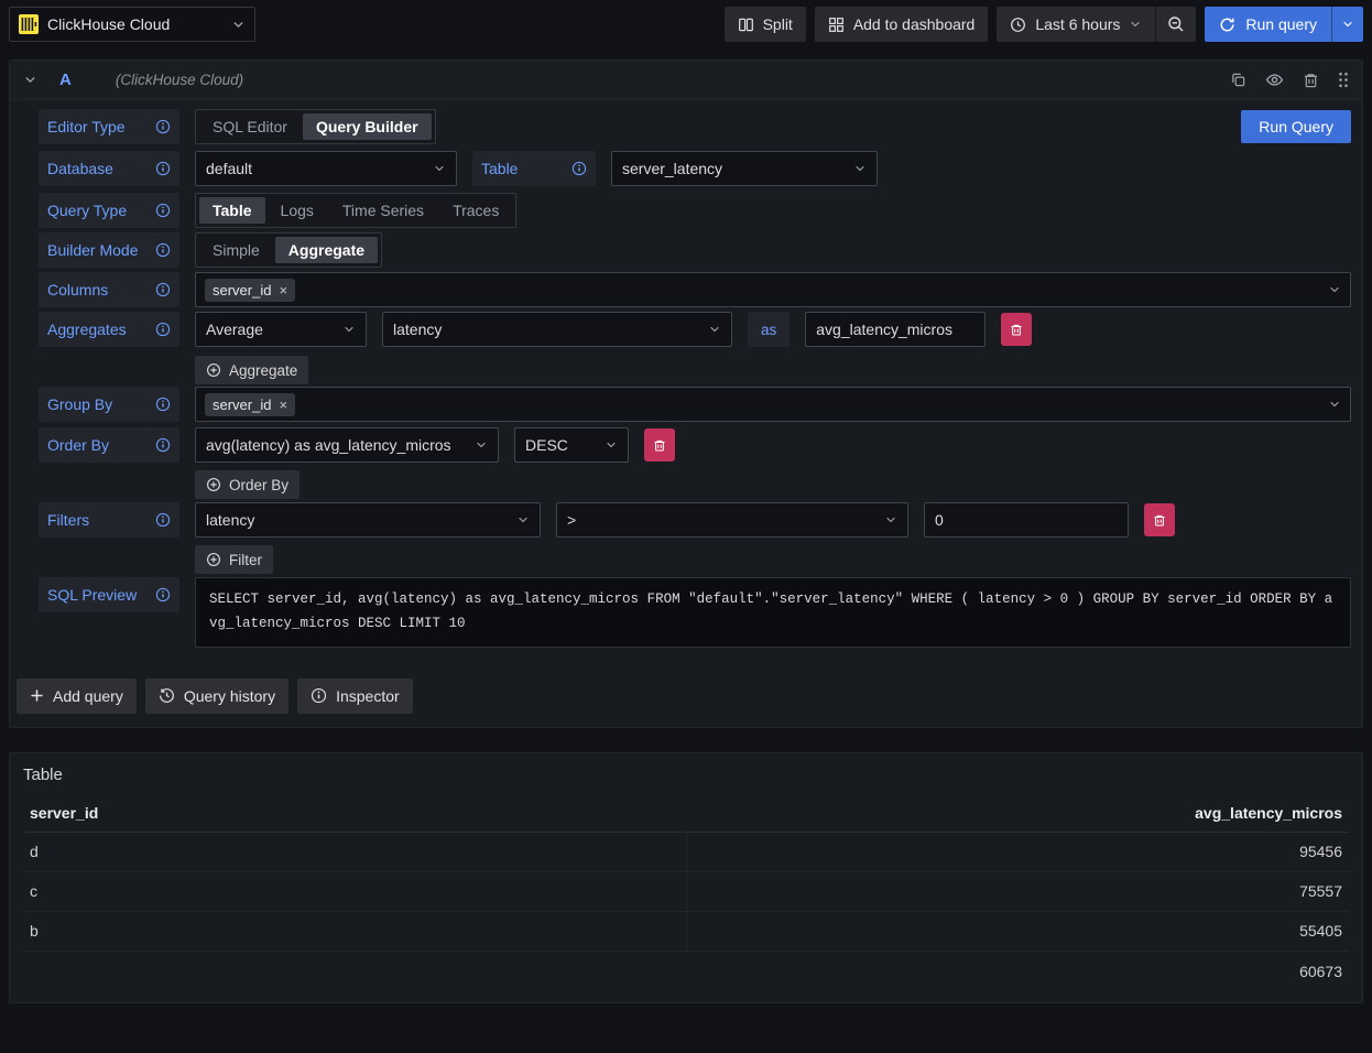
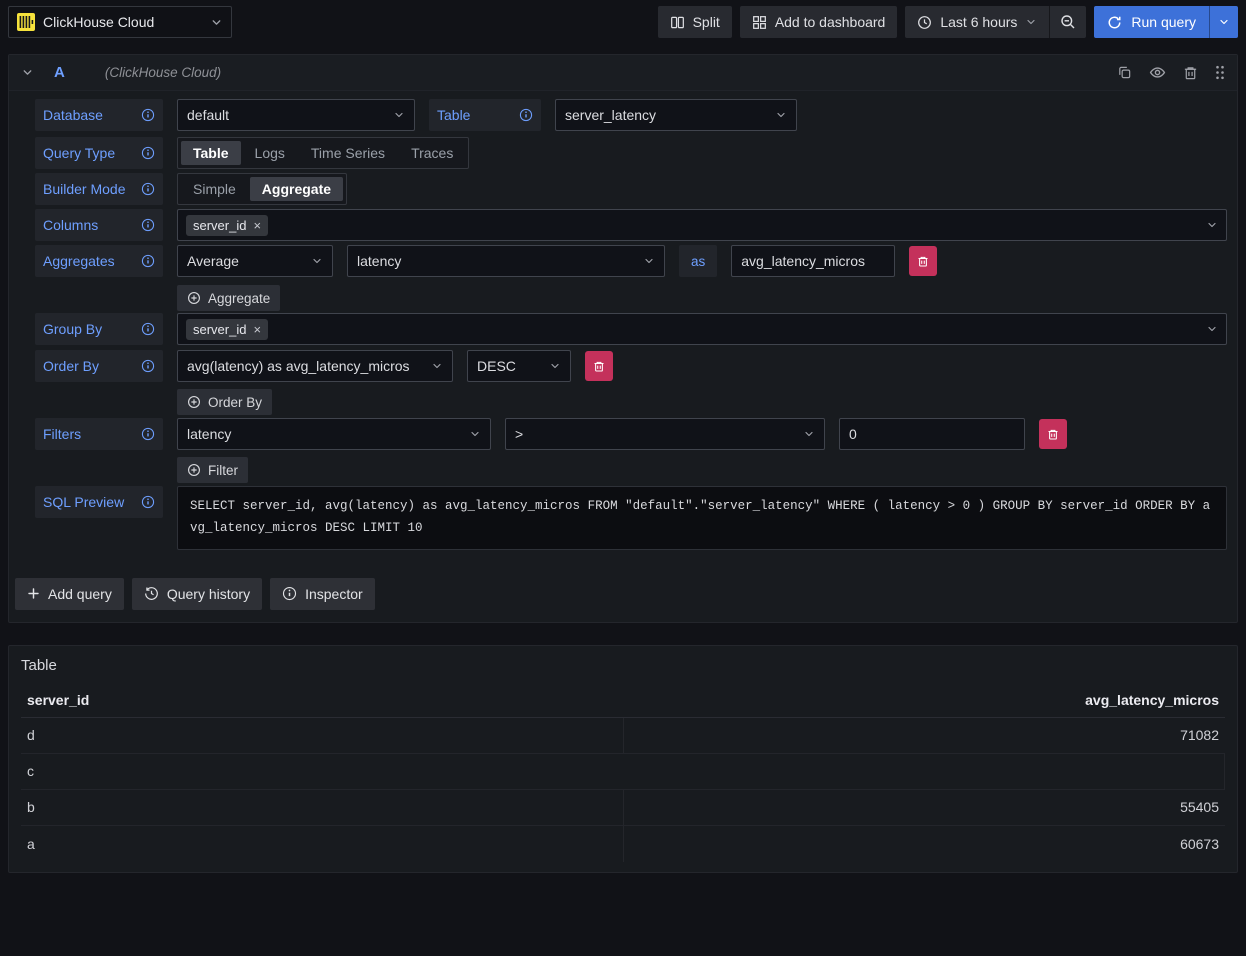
  ClickHouse Cloud
  Split
  Add to dashboard
  Last 6 hours
  Run query
  A
  (ClickHouse Cloud)
- Editor Type
- SQL Editor
- Query Builder
- Run Query
  Database
  default
  Table
  server_latency
  Query Type
  Table
  Logs
  Time Series
  Traces
  Builder Mode
  Simple
  Aggregate
  Columns
  server_id
  ×
  Aggregates
  Average
  latency
  as
  avg_latency_micros
  Aggregate
  Group By
  server_id
  ×
  Order By
  avg(latency) as avg_latency_micros
  DESC
  Order By
  Filters
  latency
  >
  0
  Filter
  SQL Preview
  SELECT server_id, avg(latency) as avg_latency_micros FROM "default"."server_latency" WHERE ( latency > 0 ) GROUP BY server_id ORDER BY avg_latency_micros DESC LIMIT 10
  Add query
  Query history
  Inspector
  Table
  server_id
  avg_latency_micros
  d
- 95456
+ 71082
  c
- 75557
  b
  55405
+ a
  60673
